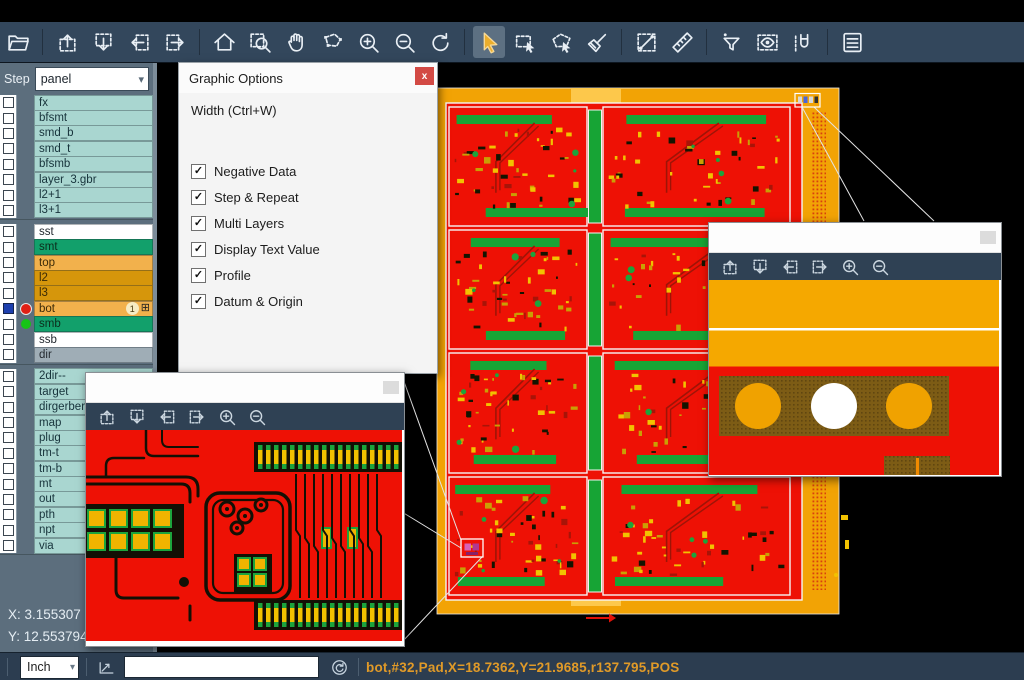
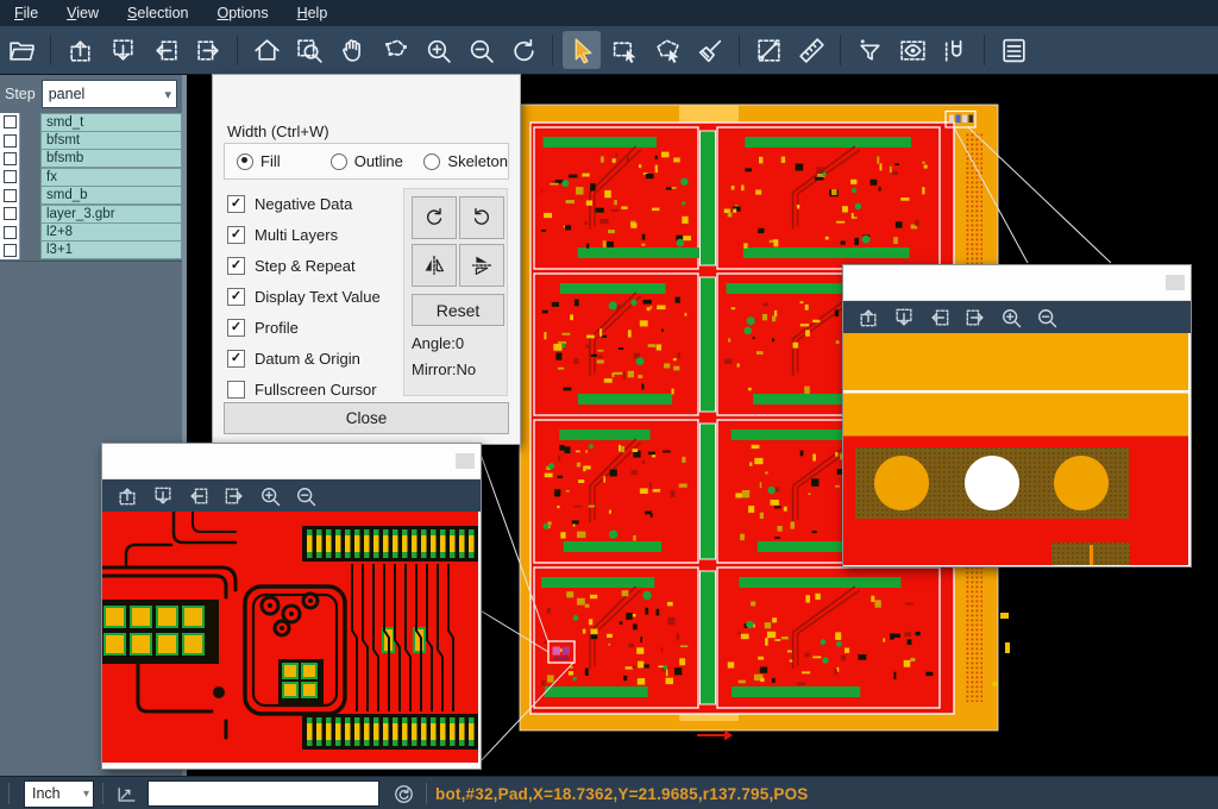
+ File
+ View
+ Selection
+ Options
+ Help
  Step
  panel
  ▾
- fx
+ smd_t
  bfsmt
- smd_b
+ bfsmb
- smd_t
+ fx
- bfsmb
+ smd_b
  layer_3.gbr
- l2+1
+ l2+8
  l3+1
- sst
- smt
- top
- l2
- l3
- bot
- 1
- ⊞
- smb
- ssb
- dir
- 2dir--
- target
- dirgerber
- map
- plug
- tm-t
- tm-b
- mt
- out
- pth
- npt
- via
- X: 3.155307
- Y: 12.553794
- Graphic Options
- x
  Width (Ctrl+W)
+ Fill
+ Outline
+ Skeleton
  ✓
  Negative Data
  ✓
- Step & Repeat
+ Multi Layers
  ✓
- Multi Layers
+ Step & Repeat
  ✓
  Display Text Value
  ✓
  Profile
  ✓
  Datum & Origin
+ Fullscreen Cursor
+ Reset
+ Angle:0
+ Mirror:No
+ Close
  Inch
  ▾
  bot,#32,Pad,X=18.7362,Y=21.9685,r137.795,POS
